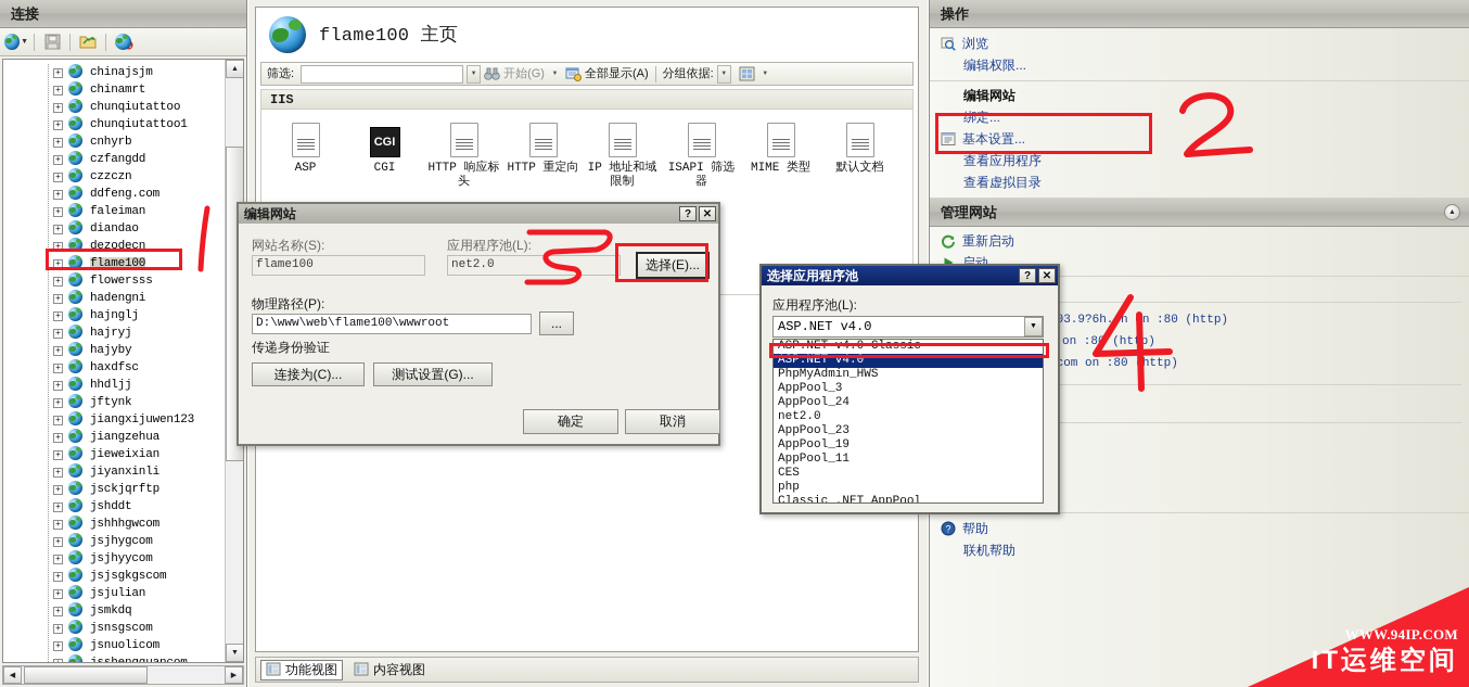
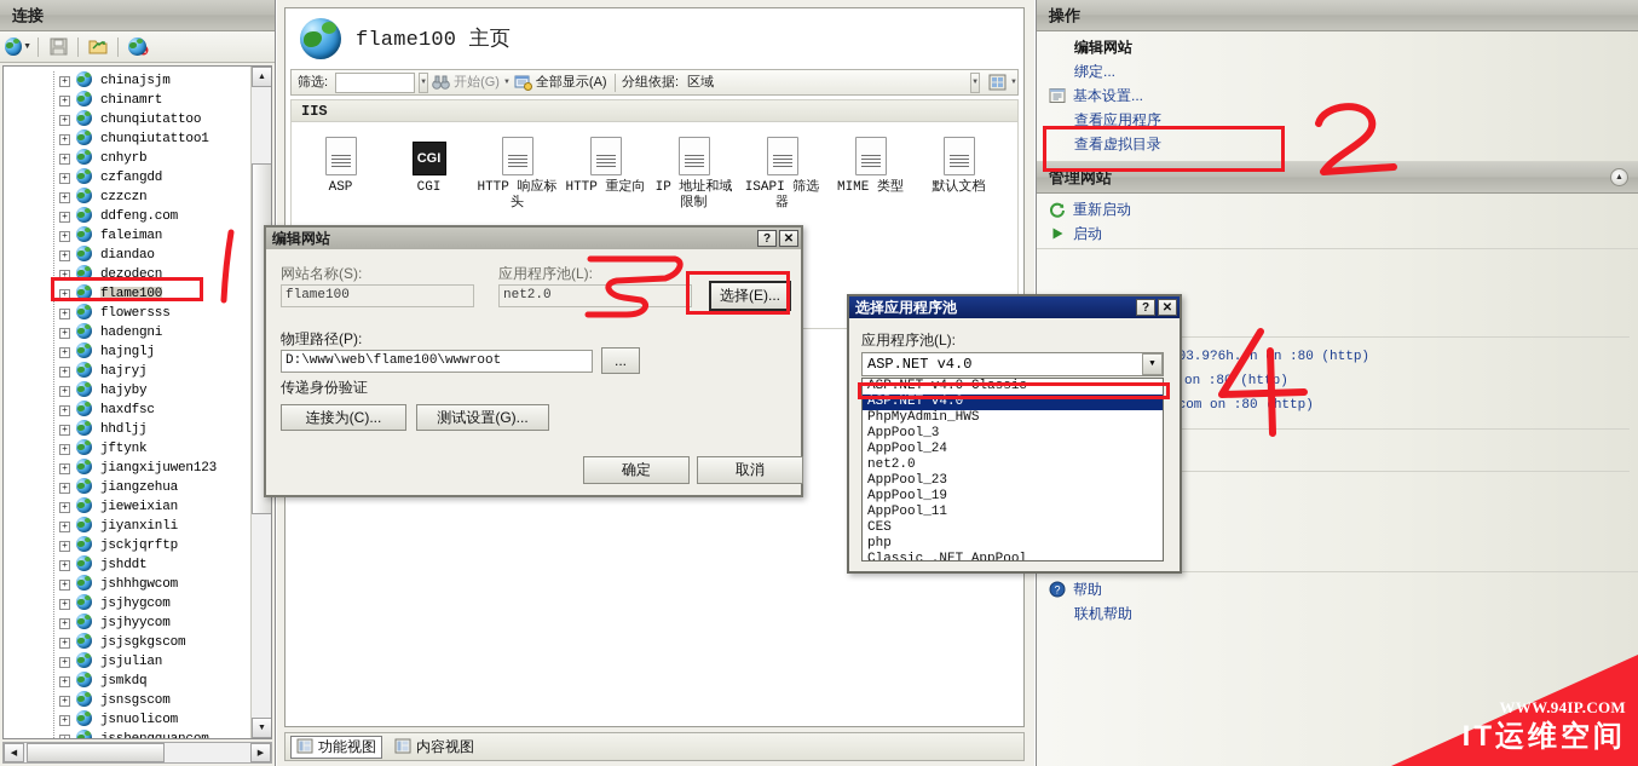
  连接
  +
  chinajsjm
  +
  chinamrt
  +
  chunqiutattoo
  +
  chunqiutattoo1
  +
  cnhyrb
  +
  czfangdd
  +
  czzczn
  +
  ddfeng.com
  +
  faleiman
  +
  diandao
  +
  dezodecn
  +
  flame100
  +
  flowersss
  +
  hadengni
  +
  hajnglj
  +
  hajryj
  +
  hajyby
  +
  haxdfsc
  +
  hhdljj
  +
  jftynk
  +
  jiangxijuwen123
  +
  jiangzehua
  +
  jieweixian
  +
  jiyanxinli
  +
  jsckjqrftp
  +
  jshddt
  +
  jshhhgwcom
  +
  jsjhygcom
  +
  jsjhyycom
  +
  jsjsgkgscom
  +
  jsjulian
  +
  jsmkdq
  +
  jsnsgscom
  +
  jsnuolicom
  flame100 主页
  筛选:
  开始(G)
  全部显示(A)
  分组依据:
+ 区域
  IIS
  ASP
  CGI
  CGI
  HTTP 响应标头
  HTTP 重定向
  IP 地址和域限制
  ISAPI 筛选器
  MIME 类型
  默认文档
  功能视图
  内容视图
  操作
- 浏览
- 编辑权限...
  编辑网站
  绑定...
  基本设置...
  查看应用程序
  查看虚拟目录
  管理网站
  重新启动
  启动
  3.9?6h.nn :80 (http)
  on :8 (htp)
  om on :80http)
  ?
  帮助
  联机帮助
  编辑网站
  ?
  ✕
  网站名称(S):
  flame100
  应用程序池(L):
  net2.0
  选择(E)...
  物理路径(P):
  D:\www\web\flame100\wwwroot
  ...
  传递身份验证
  连接为(C)...
  测试设置(G)...
  确定
  取消
  选择应用程序池
  ?
  ✕
  应用程序池(L):
  ASP.NET v4.0
  ▼
  ASP.NET v4.0 Classic
  ASP.NET v4.0
  PhpMyAdmin_HWS
  AppPool_3
  AppPool_24
  net2.0
  AppPool_23
  AppPool_19
  AppPool_11
  CES
  php
  Classic .NET AppPool
  WWW.94IP.COM
  IT运维空间
